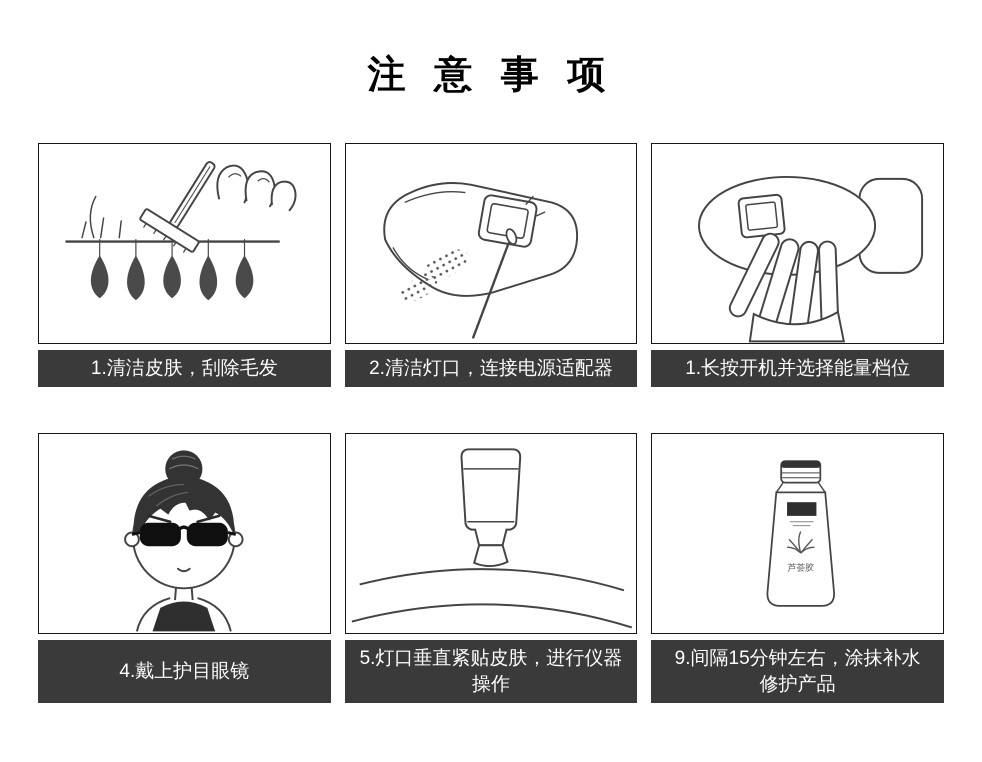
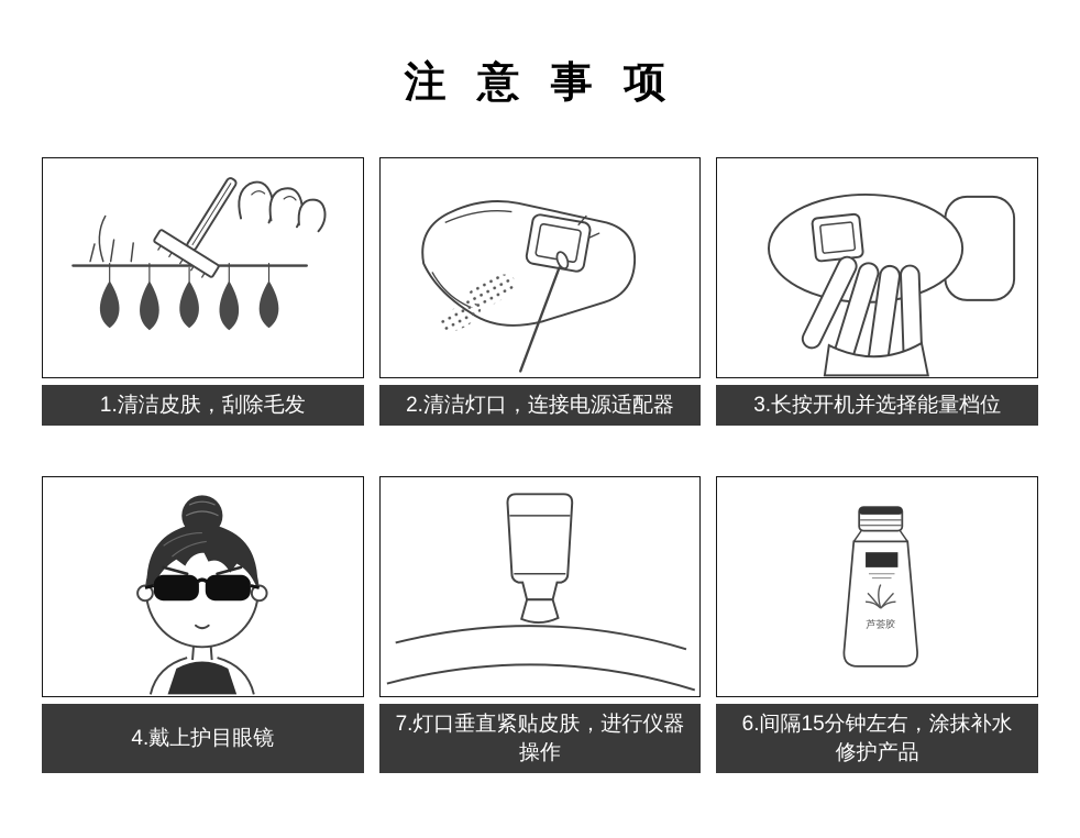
  注 意 事 项
  1.清洁皮肤，刮除毛发
  2.清洁灯口，连接电源适配器
- 1.长按开机并选择能量档位
+ 3.长按开机并选择能量档位
  4.戴上护目眼镜
- 5.灯口垂直紧贴皮肤，进行仪器操作
+ 7.灯口垂直紧贴皮肤，进行仪器操作
  芦荟胶
- 9.间隔15分钟左右，涂抹补水修护产品
+ 6.间隔15分钟左右，涂抹补水修护产品
